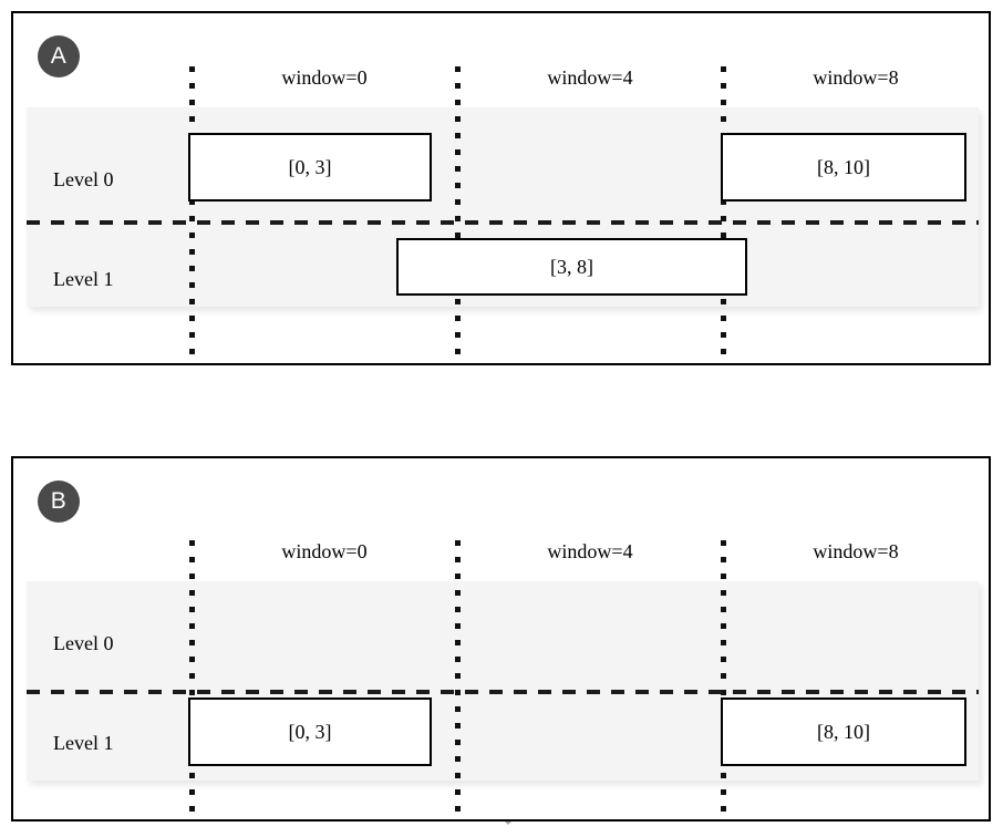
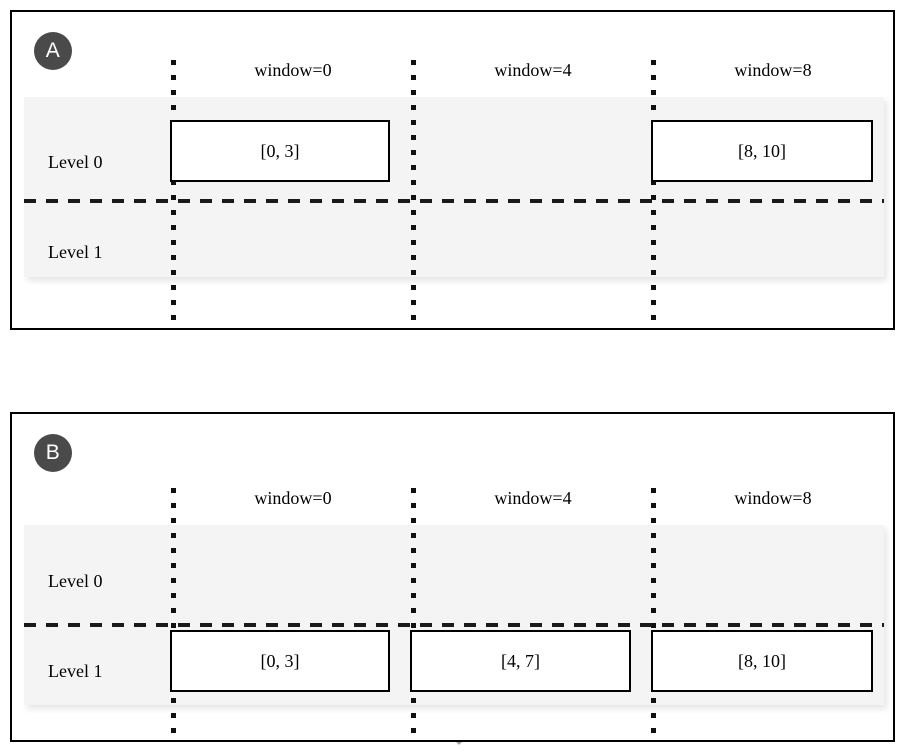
  A
  window=0
  window=4
  window=8
  Level 0
  Level 1
  [0, 3]
  [8, 10]
- [3, 8]
  B
  window=0
  window=4
  window=8
  Level 0
  Level 1
  [0, 3]
+ [4, 7]
  [8, 10]
